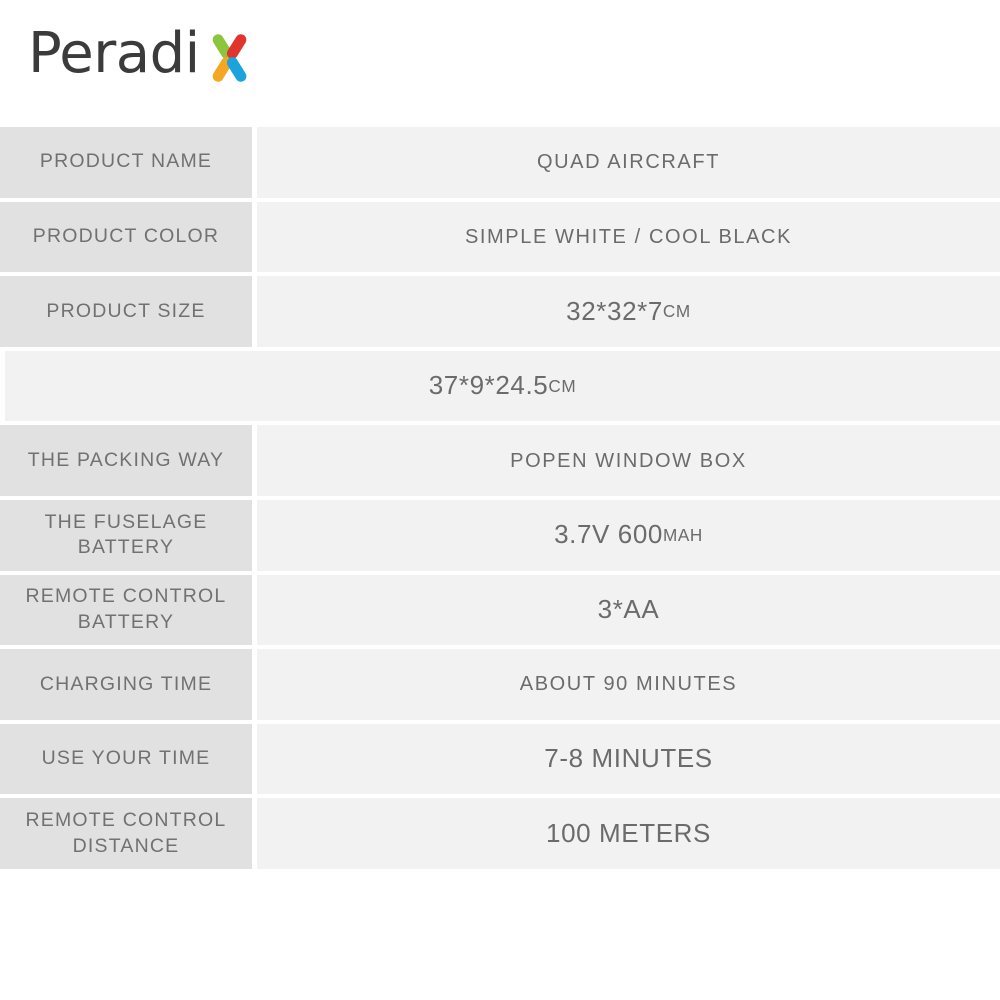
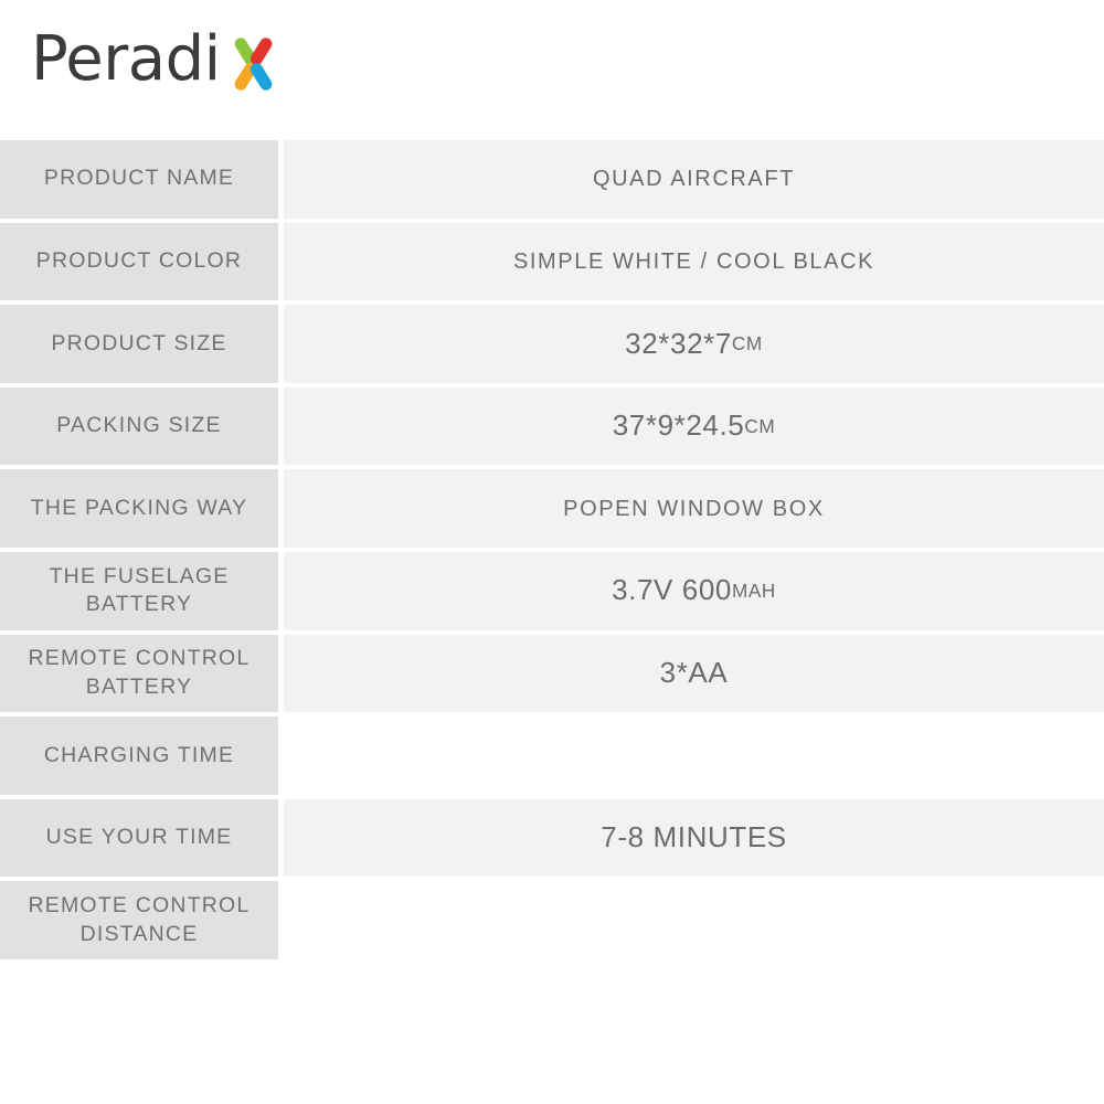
  Peradi
  PRODUCT NAME
  QUAD AIRCRAFT
  PRODUCT COLOR
  SIMPLE WHITE / COOL BLACK
  PRODUCT SIZE
  32*32*7
  CM
+ PACKING SIZE
  37*9*24.5
  CM
  THE PACKING WAY
  POPEN WINDOW BOX
  THE FUSELAGE BATTERY
  3.7V 600
  MAH
  REMOTE CONTROL BATTERY
  3*AA
  CHARGING TIME
- ABOUT 90 MINUTES
  USE YOUR TIME
  7-8 MINUTES
  REMOTE CONTROL DISTANCE
- 100 METERS
